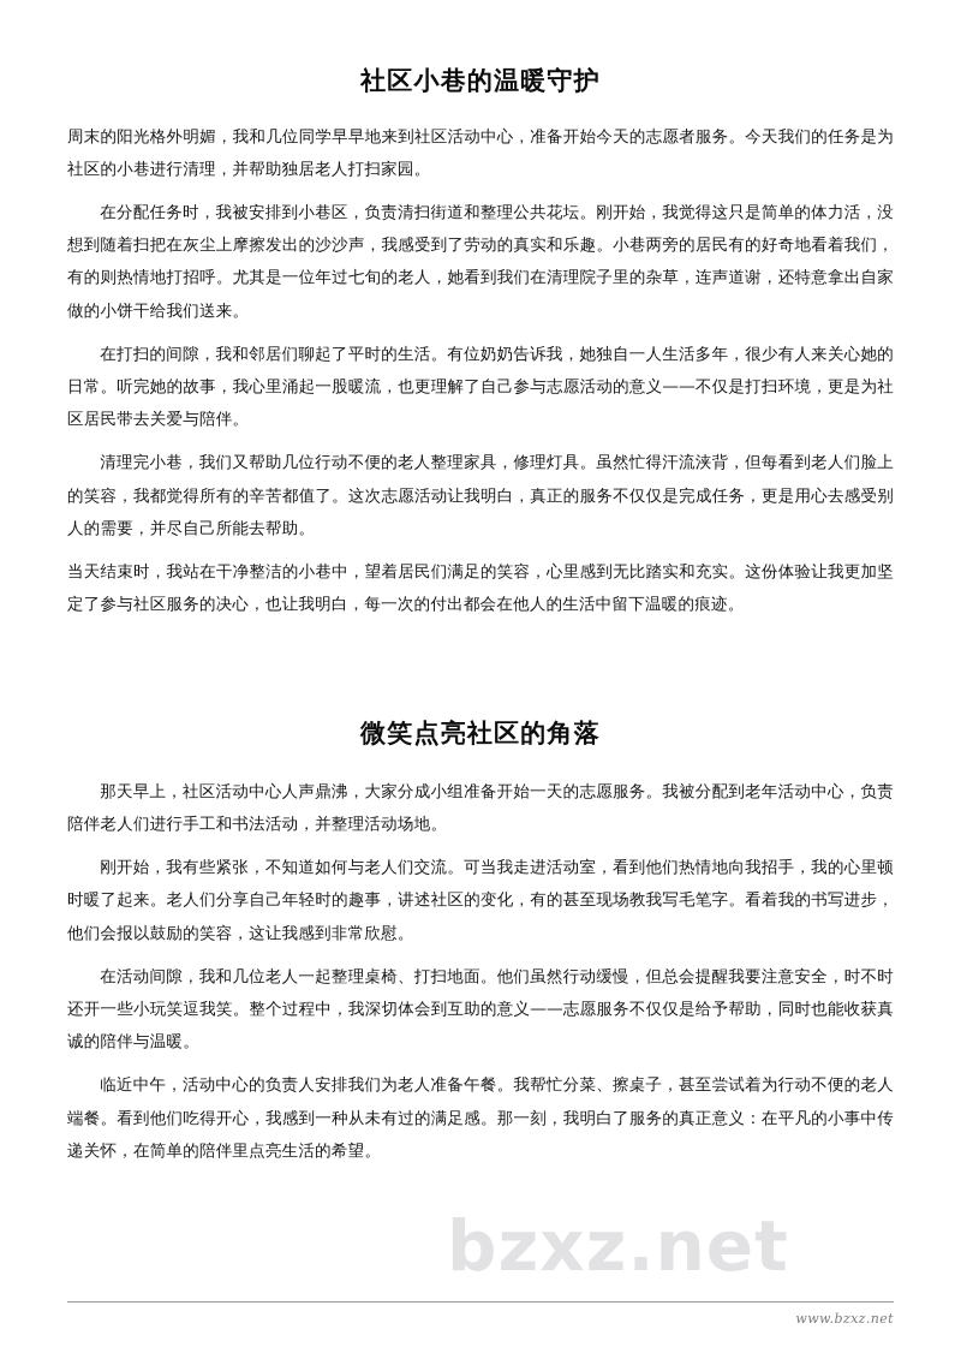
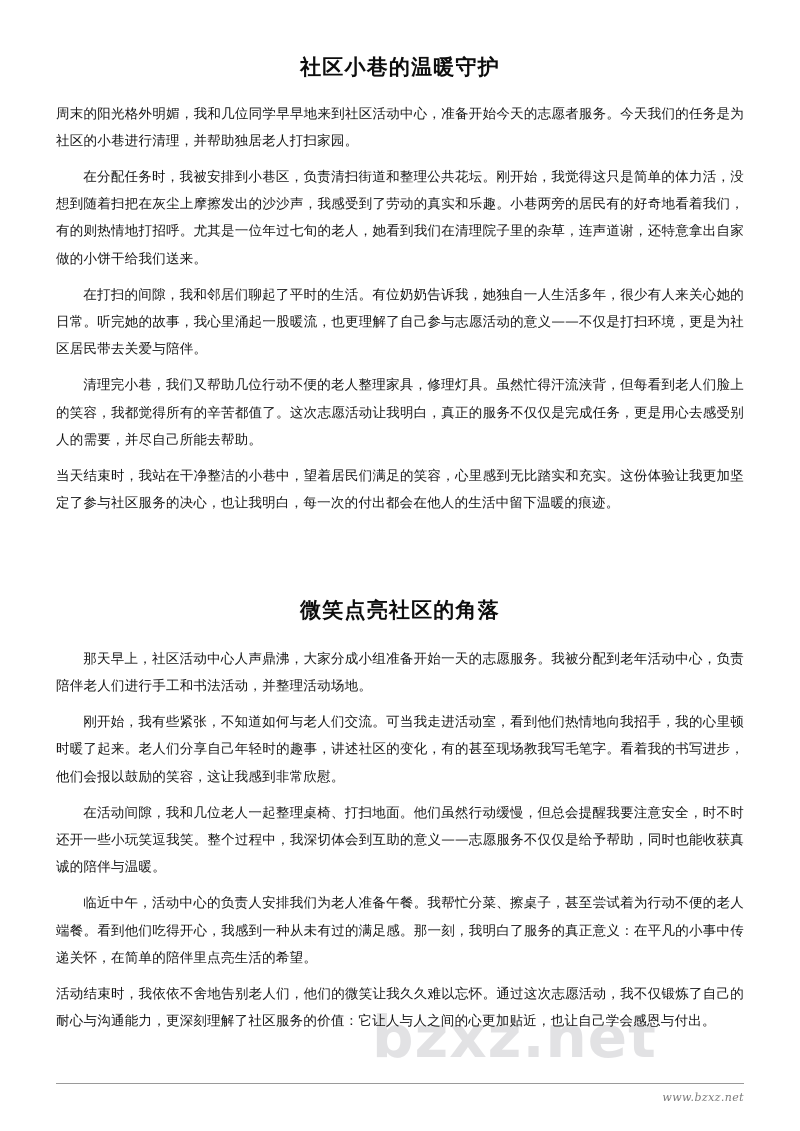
  bzxz.net
  社区小巷的温暖守护
  周末的阳光格外明媚，我和几位同学早早地来到社区活动中心，准备开始今天的志愿者服务。今天我们的任务是为社区的小巷进行清理，并帮助独居老人打扫家园。
  在分配任务时，我被安排到小巷区，负责清扫街道和整理公共花坛。刚开始，我觉得这只是简单的体力活，没想到随着扫把在灰尘上摩擦发出的沙沙声，我感受到了劳动的真实和乐趣。小巷两旁的居民有的好奇地看着我们，有的则热情地打招呼。尤其是一位年过七旬的老人，她看到我们在清理院子里的杂草，连声道谢，还特意拿出自家做的小饼干给我们送来。
  在打扫的间隙，我和邻居们聊起了平时的生活。有位奶奶告诉我，她独自一人生活多年，很少有人来关心她的日常。听完她的故事，我心里涌起一股暖流，也更理解了自己参与志愿活动的意义——不仅是打扫环境，更是为社区居民带去关爱与陪伴。
  清理完小巷，我们又帮助几位行动不便的老人整理家具，修理灯具。虽然忙得汗流浃背，但每看到老人们脸上的笑容，我都觉得所有的辛苦都值了。这次志愿活动让我明白，真正的服务不仅仅是完成任务，更是用心去感受别人的需要，并尽自己所能去帮助。
  当天结束时，我站在干净整洁的小巷中，望着居民们满足的笑容，心里感到无比踏实和充实。这份体验让我更加坚定了参与社区服务的决心，也让我明白，每一次的付出都会在他人的生活中留下温暖的痕迹。
  微笑点亮社区的角落
  那天早上，社区活动中心人声鼎沸，大家分成小组准备开始一天的志愿服务。我被分配到老年活动中心，负责陪伴老人们进行手工和书法活动，并整理活动场地。
  刚开始，我有些紧张，不知道如何与老人们交流。可当我走进活动室，看到他们热情地向我招手，我的心里顿时暖了起来。老人们分享自己年轻时的趣事，讲述社区的变化，有的甚至现场教我写毛笔字。看着我的书写进步，他们会报以鼓励的笑容，这让我感到非常欣慰。
  在活动间隙，我和几位老人一起整理桌椅、打扫地面。他们虽然行动缓慢，但总会提醒我要注意安全，时不时还开一些小玩笑逗我笑。整个过程中，我深切体会到互助的意义——志愿服务不仅仅是给予帮助，同时也能收获真诚的陪伴与温暖。
  临近中午，活动中心的负责人安排我们为老人准备午餐。我帮忙分菜、擦桌子，甚至尝试着为行动不便的老人端餐。看到他们吃得开心，我感到一种从未有过的满足感。那一刻，我明白了服务的真正意义：在平凡的小事中传递关怀，在简单的陪伴里点亮生活的希望。
+ 活动结束时，我依依不舍地告别老人们，他们的微笑让我久久难以忘怀。通过这次志愿活动，我不仅锻炼了自己的耐心与沟通能力，更深刻理解了社区服务的价值：它让人与人之间的心更加贴近，也让自己学会感恩与付出。
  www.bzxz.net
